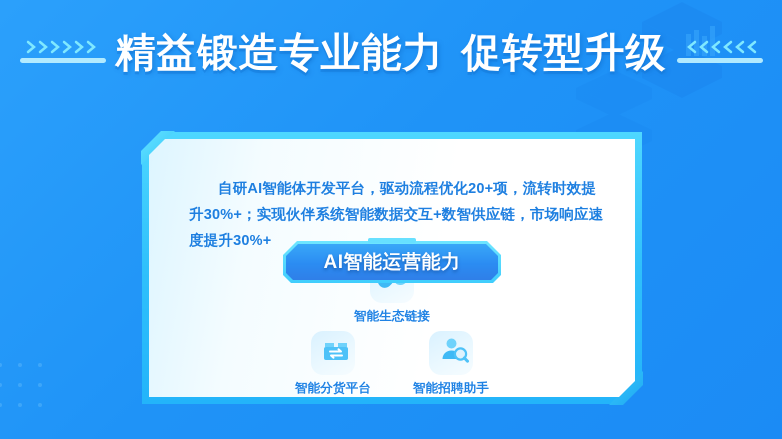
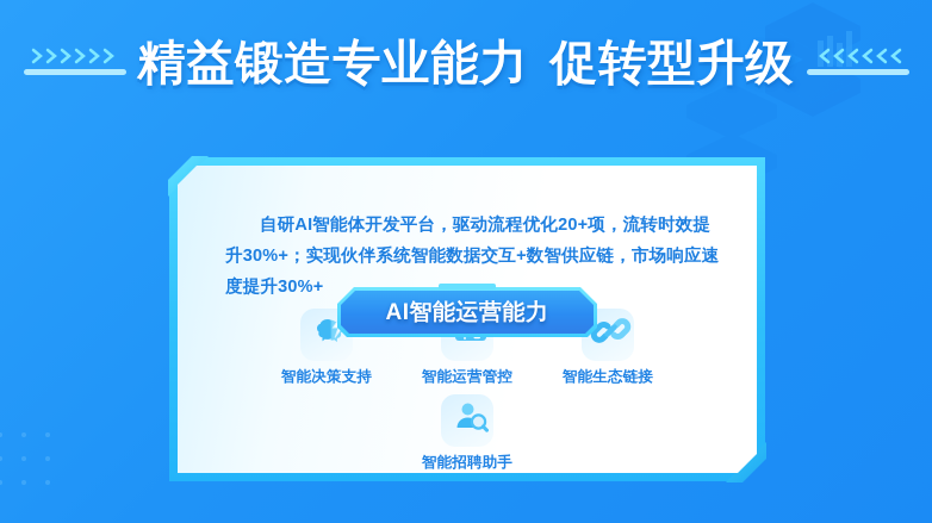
  精益锻造专业能力 促转型升级
  自研AI智能体开发平台，驱动流程优化20+项，流转时效提升30%+；实现伙伴系统智能数据交互+数智供应链，市场响应速度提升30%+
+ 智能决策支持
+ 智能运营管控
  智能生态链接
- 智能分货平台
  智能招聘助手
  AI智能运营能力
